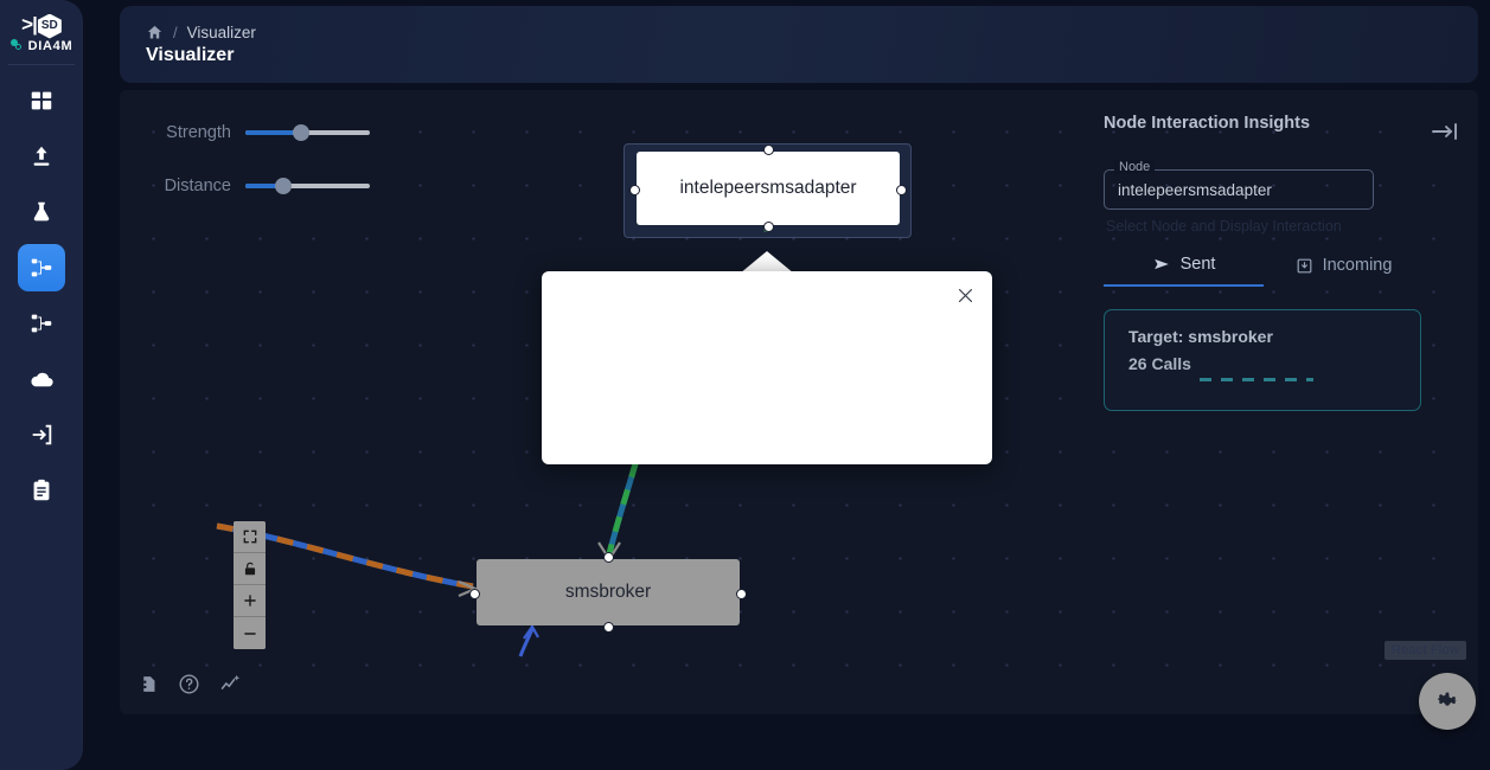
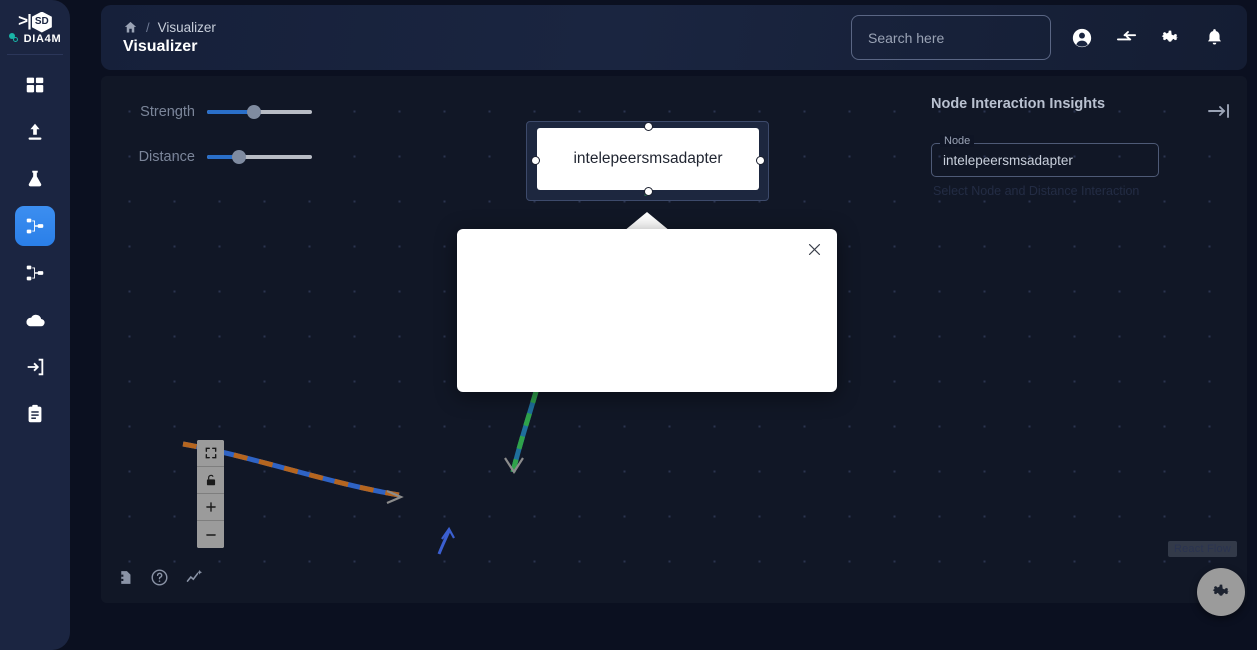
  >|
  SD
  DIA4M
  /
  Visualizer
  Visualizer
+ Search here
  Strength
  Distance
  intelepeersmsadapter
- smsbroker
  Node Interaction Insights
  Node
  intelepeersmsadapter
- Select Node and Display Interaction
+ Select Node and Distance Interaction
- Sent
- Incoming
- Target: smsbroker
- 26 Calls
